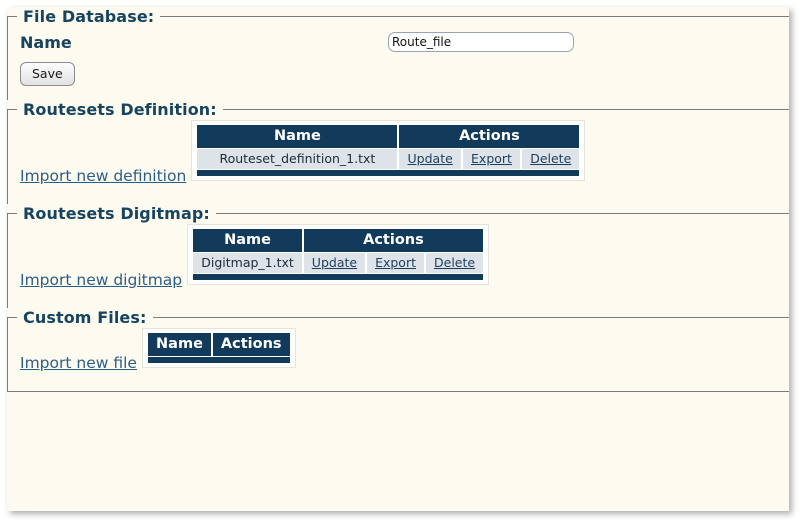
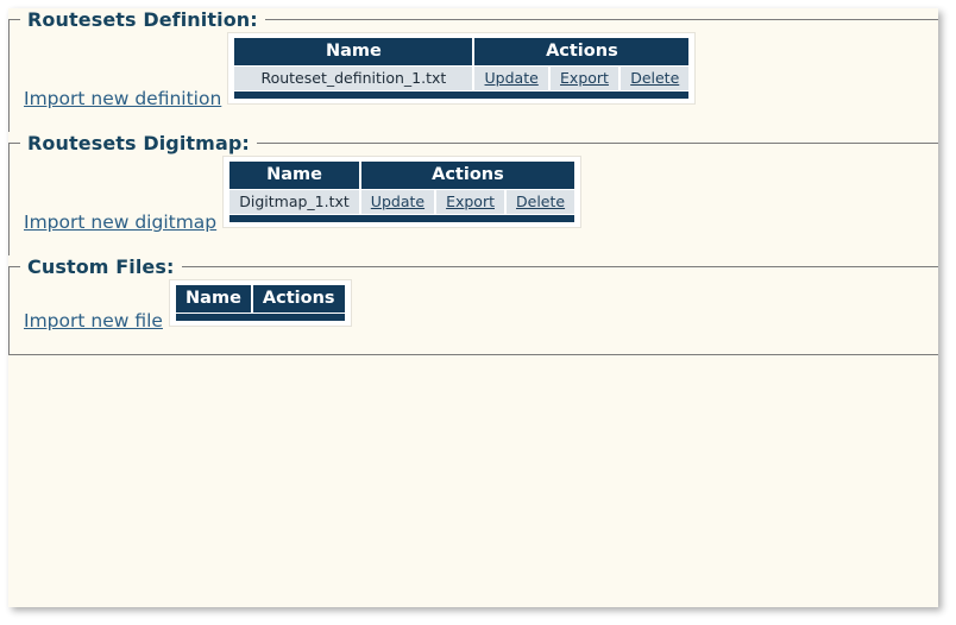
- File Database:
- Name
- Route_file
- Save
  Routesets Definition:
  Import new definition
  Name	Actions
  Routeset_definition_1.txt	Update	Export	Delete
  Routesets Digitmap:
  Import new digitmap
  Name	Actions
  Digitmap_1.txt	Update	Export	Delete
  Custom Files:
  Import new file
  Name	Actions
